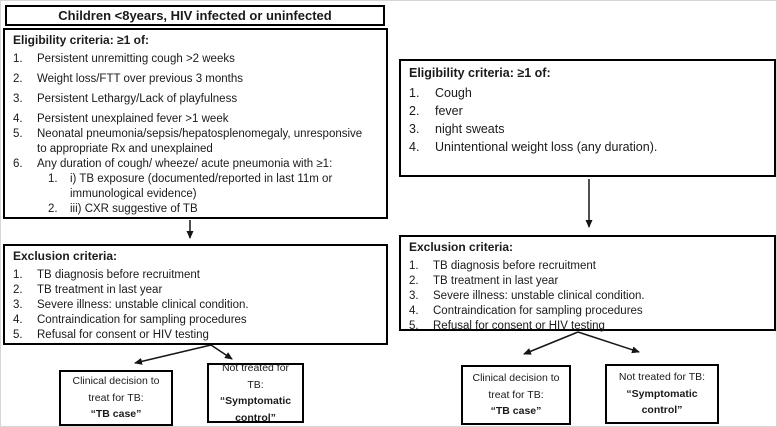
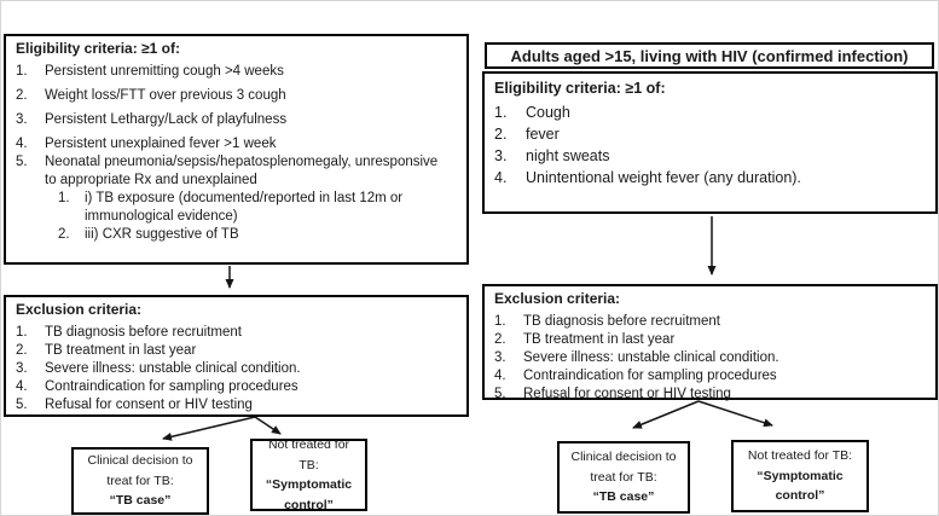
- Children <8years, HIV infected or uninfected
  Eligibility criteria: ≥1 of:
  1.
- Persistent unremitting cough >2 weeks
+ Persistent unremitting cough >4 weeks
  2.
- Weight loss/FTT over previous 3 months
+ Weight loss/FTT over previous 3 cough
  3.
  Persistent Lethargy/Lack of playfulness
  4.
  Persistent unexplained fever >1 week
  5.
  Neonatal pneumonia/sepsis/hepatosplenomegaly, unresponsive to appropriate Rx and unexplained
- 6.
- Any duration of cough/ wheeze/ acute pneumonia with ≥1:
  1.
- i) TB exposure (documented/reported in last 11m or immunological evidence)
+ i) TB exposure (documented/reported in last 12m or immunological evidence)
  2.
  iii) CXR suggestive of TB
  Exclusion criteria:
  1.
  TB diagnosis before recruitment
  2.
  TB treatment in last year
  3.
  Severe illness: unstable clinical condition.
  4.
  Contraindication for sampling procedures
  5.
  Refusal for consent or HIV testing
  Clinical decision to treat for TB:
  “TB case”
  Not treated for TB:
  “Symptomatic control”
+ Adults aged >15, living with HIV (confirmed infection)
  Eligibility criteria: ≥1 of:
  1.
  Cough
  2.
  fever
  3.
  night sweats
  4.
- Unintentional weight loss (any duration).
+ Unintentional weight fever (any duration).
  Exclusion criteria:
  1.
  TB diagnosis before recruitment
  2.
  TB treatment in last year
  3.
  Severe illness: unstable clinical condition.
  4.
  Contraindication for sampling procedures
  5.
  Refusal for consent or HIV testing
  Clinical decision to treat for TB:
  “TB case”
  Not treated for TB:
  “Symptomatic control”
